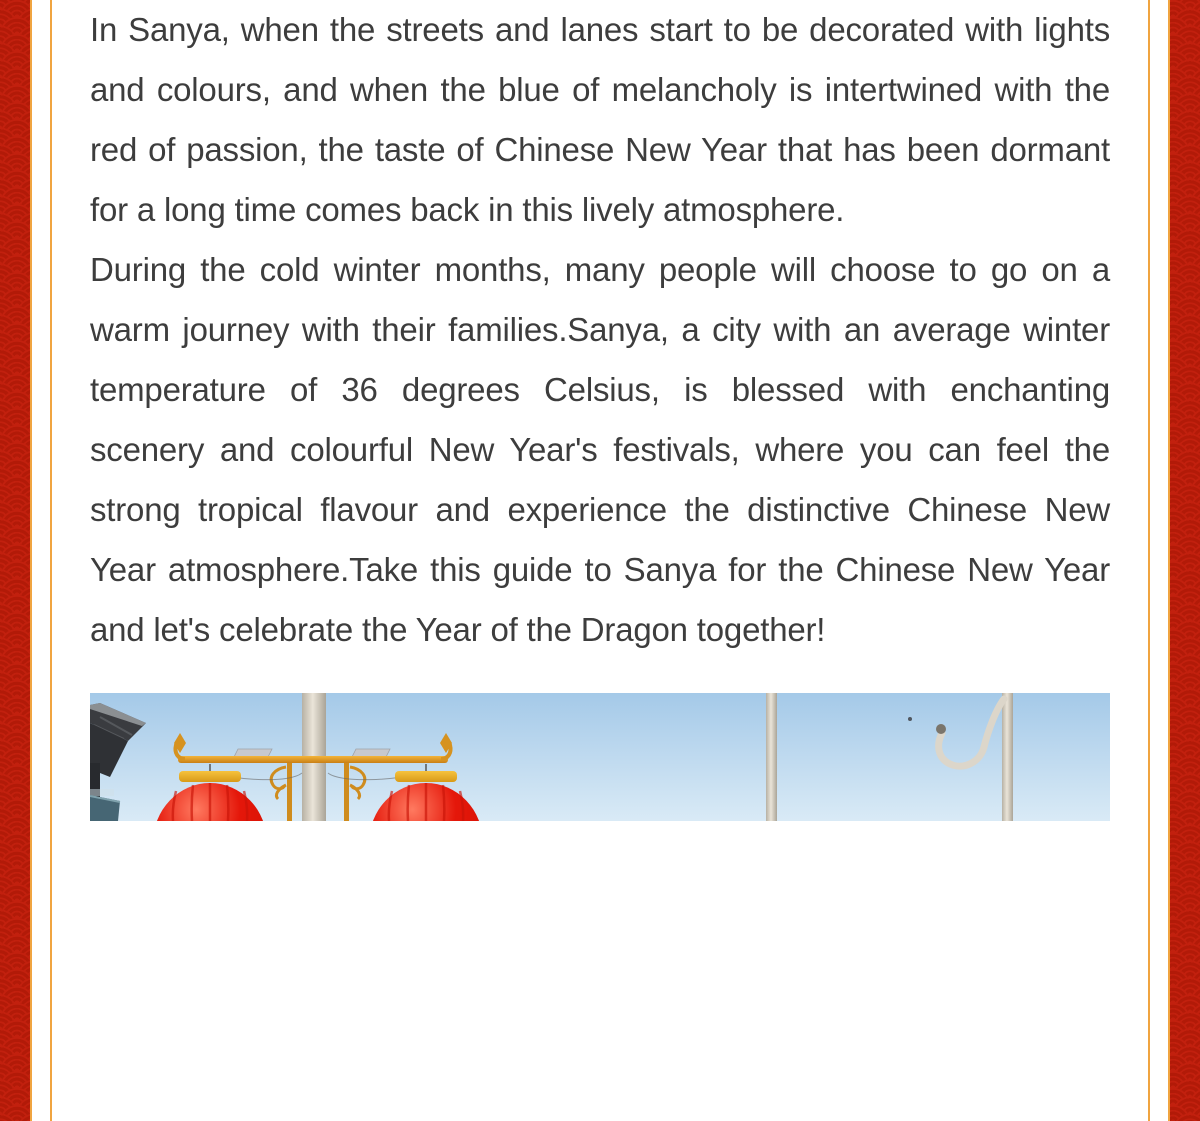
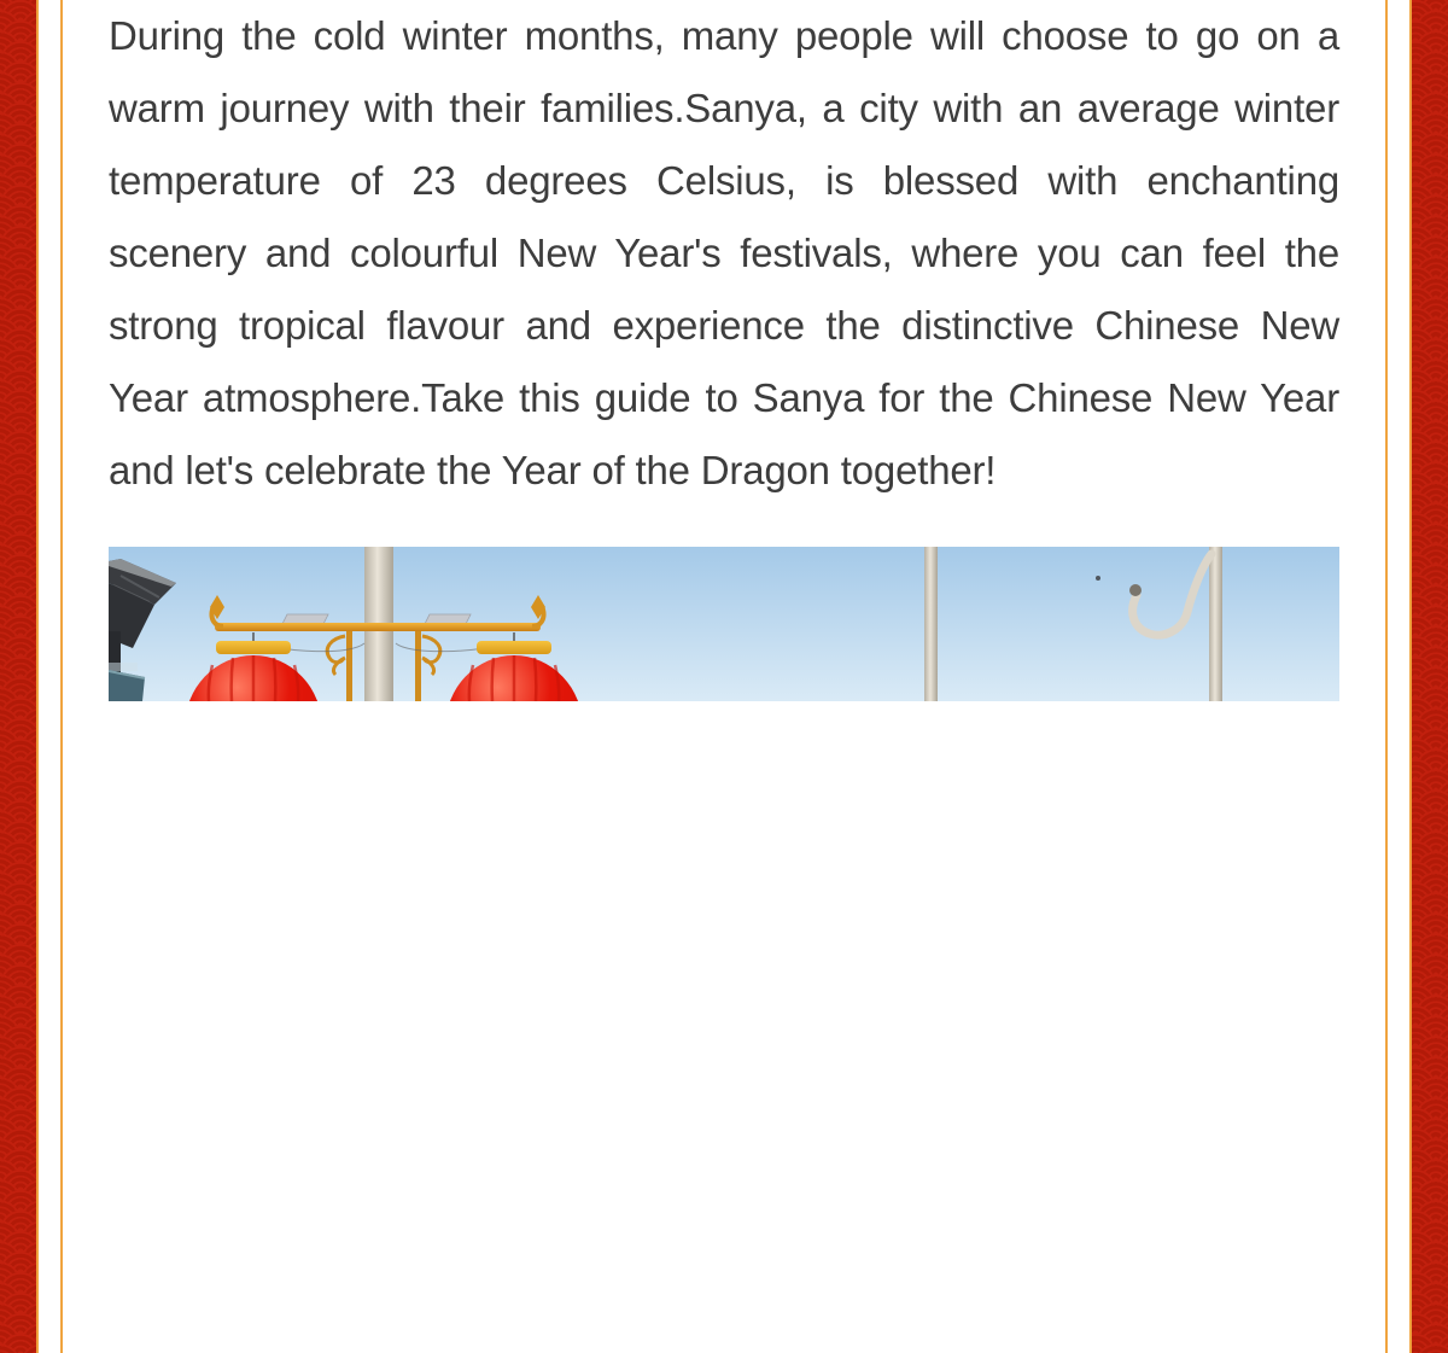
- In Sanya, when the streets and lanes start to be decorated with lights and colours, and when the blue of melancholy is intertwined with the red of passion, the taste of Chinese New Year that has been dormant for a long time comes back in this lively atmosphere.
- During the cold winter months, many people will choose to go on a warm journey with their families.Sanya, a city with an average winter temperature of 36 degrees Celsius, is blessed with enchanting scenery and colourful New Year's festivals, where you can feel the strong tropical flavour and experience the distinctive Chinese New Year atmosphere.Take this guide to Sanya for the Chinese New Year and let's celebrate the Year of the Dragon together!
+ During the cold winter months, many people will choose to go on a warm journey with their families.Sanya, a city with an average winter temperature of 23 degrees Celsius, is blessed with enchanting scenery and colourful New Year's festivals, where you can feel the strong tropical flavour and experience the distinctive Chinese New Year atmosphere.Take this guide to Sanya for the Chinese New Year and let's celebrate the Year of the Dragon together!
